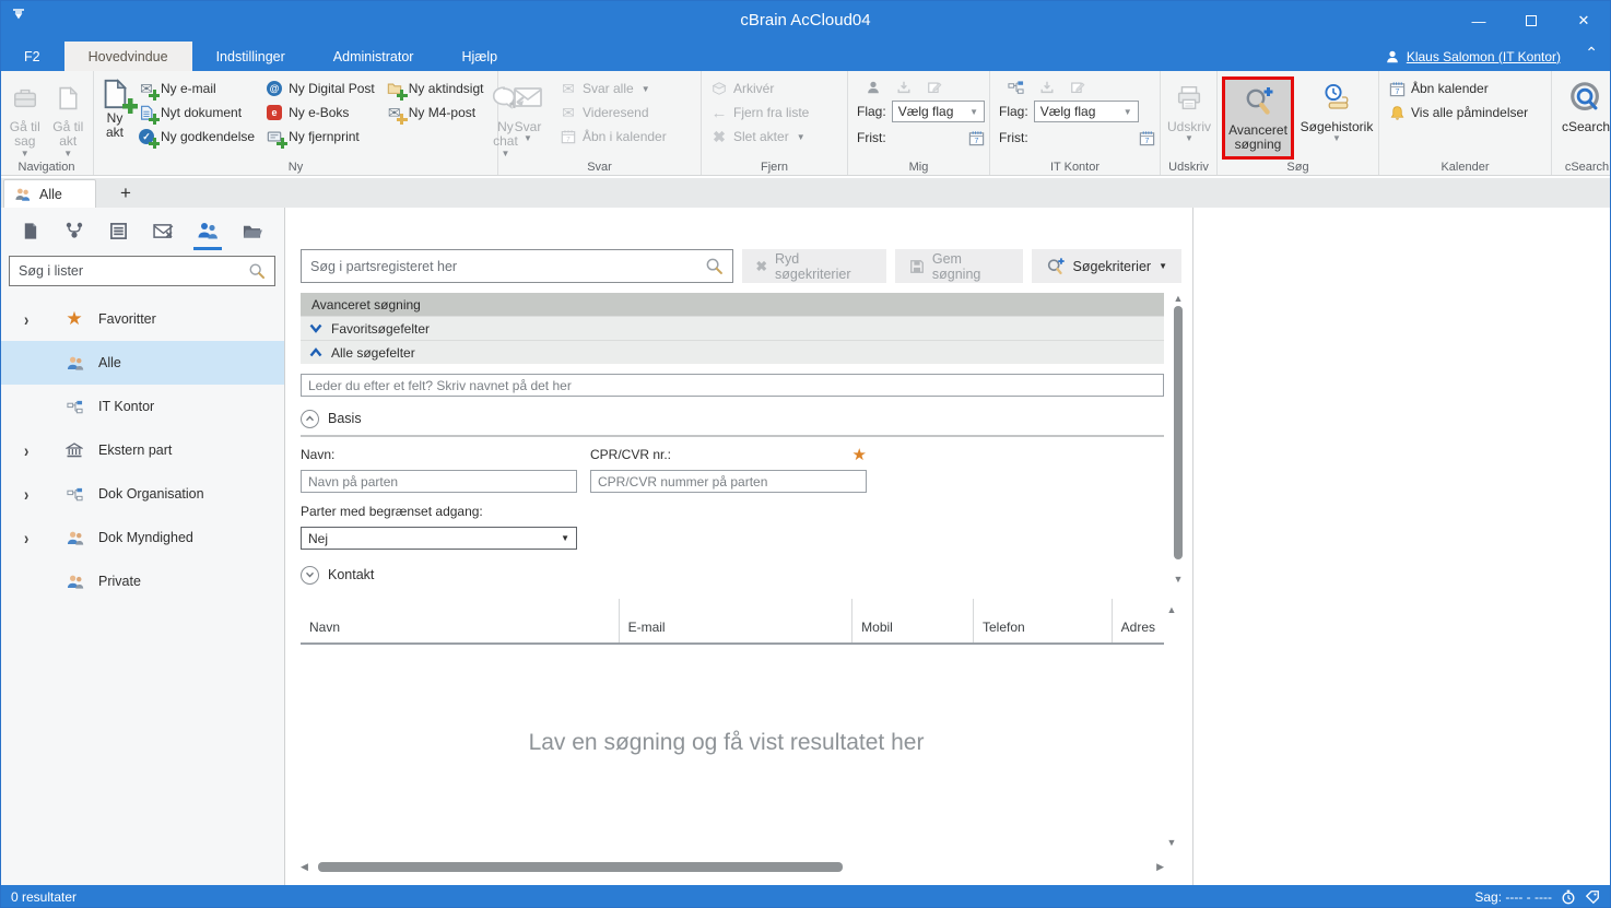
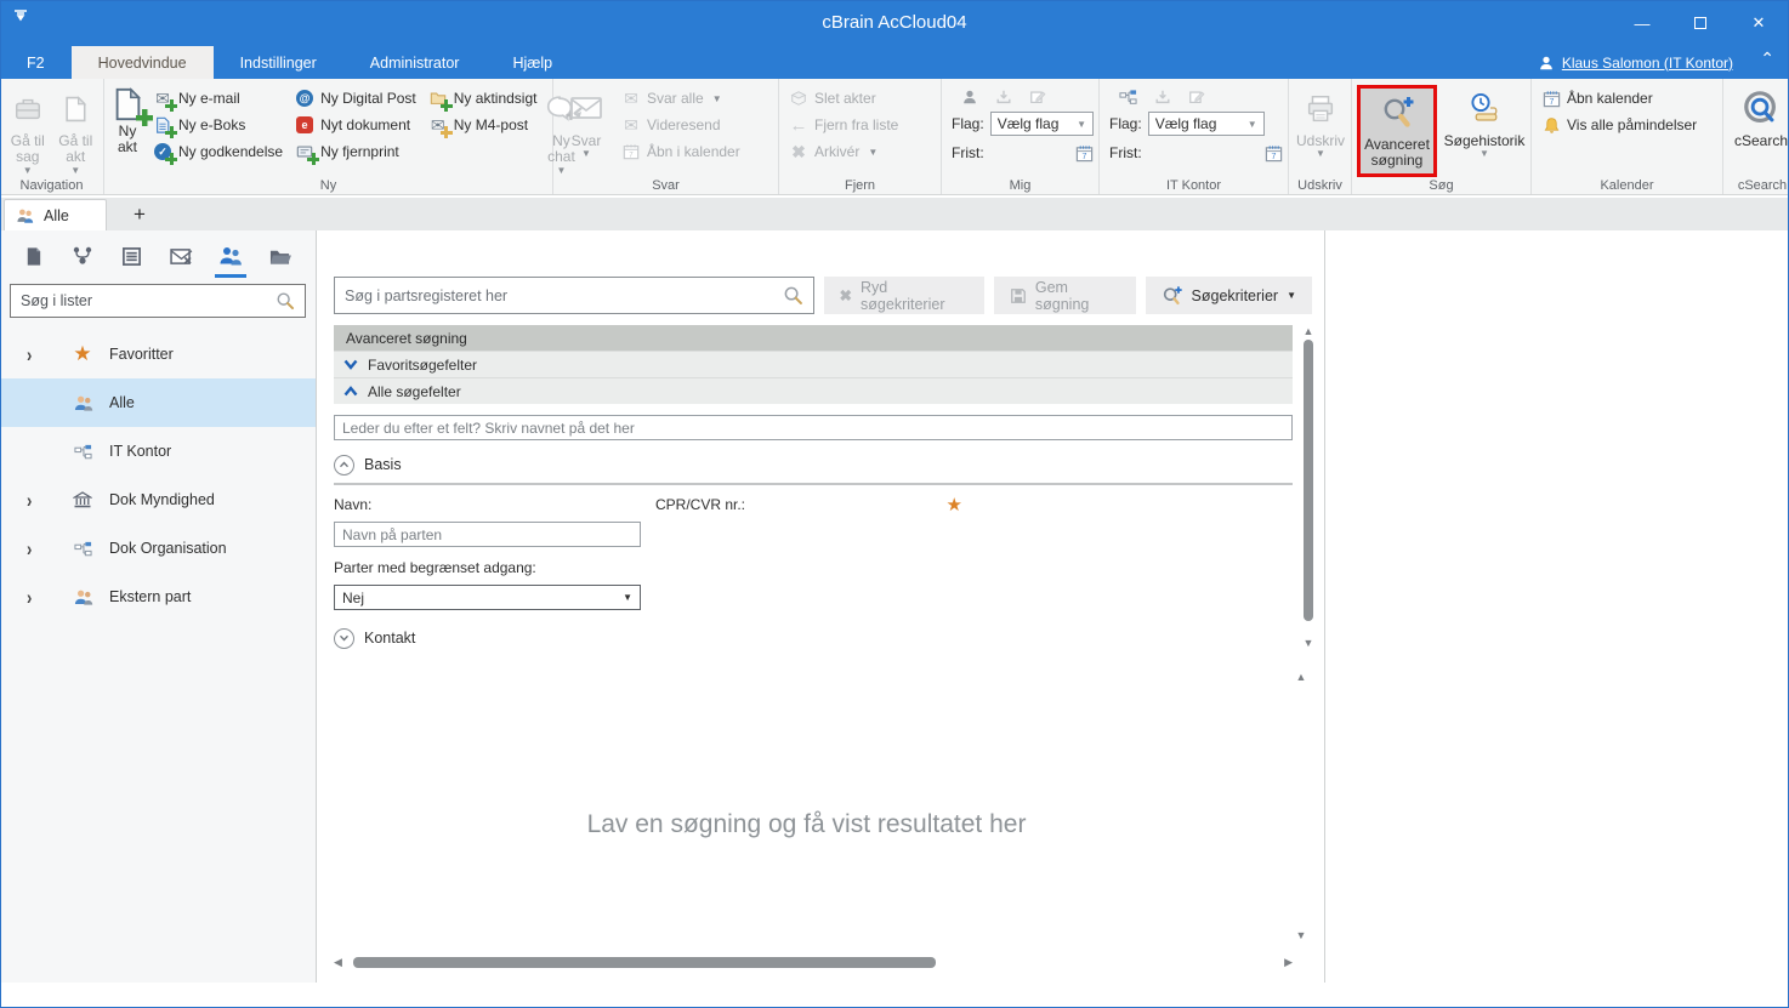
  cBrain AcCloud04
  —
  ✕
  F2
  Hovedvindue
  Indstillinger
  Administrator
  Hjælp
  Klaus Salomon (IT Kontor)
  ⌃
  Gå til sag
  ▼
  Gå til akt
  ▼
  Navigation
  Ny akt
  ✉
  Ny e-mail
- Nyt dokument
+ Ny e-Boks
  ✓
  Ny godkendelse
  @
  Ny Digital Post
  e
- Ny e-Boks
+ Nyt dokument
  Ny fjernprint
  Ny aktindsigt
  ✉
  Ny M4-post
  Ny chat
  ▼
  Ny
  Svar
  ▼
  ✉
  Svar alle
  ▼
  ✉
  Videresend
  Åbn i kalender
  Svar
- Arkivér
+ Slet akter
  ←
  Fjern fra liste
  ✖
- Slet akter
+ Arkivér
  ▼
  Fjern
  Flag:
  Vælg flag
  ▼
  Frist:
  Mig
  Flag:
  Vælg flag
  ▼
  Frist:
  IT Kontor
  Udskriv
  ▼
  Udskriv
  Avanceret søgning
  Søgehistorik
  ▼
  Søg
  Åbn kalender
  Vis alle påmindelser
  Kalender
  cSearch
  cSearch
  Alle
  +
  Søg i lister
  ›
  ★
  Favoritter
  Alle
  IT Kontor
  ›
- Ekstern part
+ Dok Myndighed
  ›
  Dok Organisation
  ›
- Dok Myndighed
+ Ekstern part
- Private
  Søg i partsregisteret her
  ✖
  Ryd søgekriterier
  Gem søgning
  Søgekriterier
  ▼
  Avanceret søgning
  Favoritsøgefelter
  Alle søgefelter
  Leder du efter et felt? Skriv navnet på det her
  Basis
  Navn:
  Navn på parten
  CPR/CVR nr.:
  ★
- CPR/CVR nummer på parten
  Parter med begrænset adgang:
  Nej
  ▼
  Kontakt
  ▲
  ▼
- Navn
- E-mail
- Mobil
- Telefon
- Adres
  Lav en søgning og få vist resultatet her
  ▲
  ▼
  ◀
  ▶
- 0 resultater
- Sag: ---- - ----
